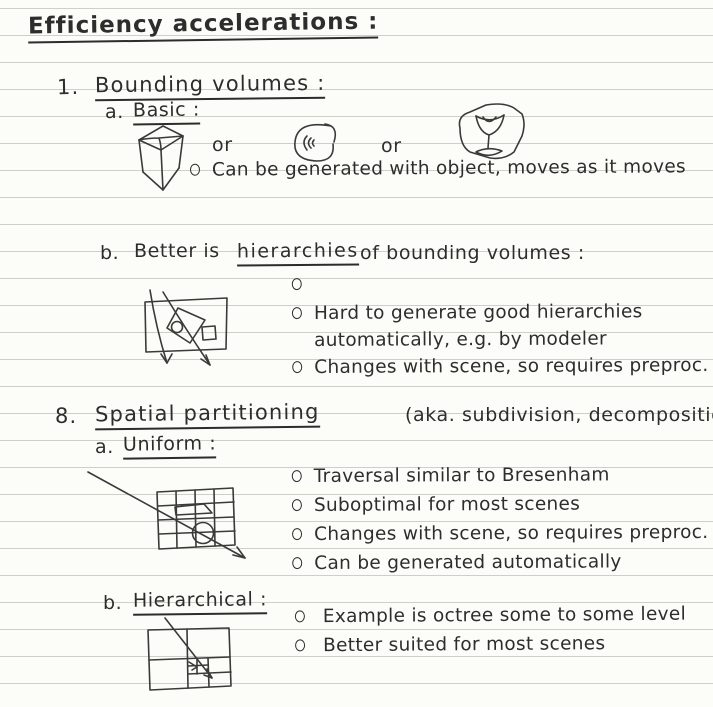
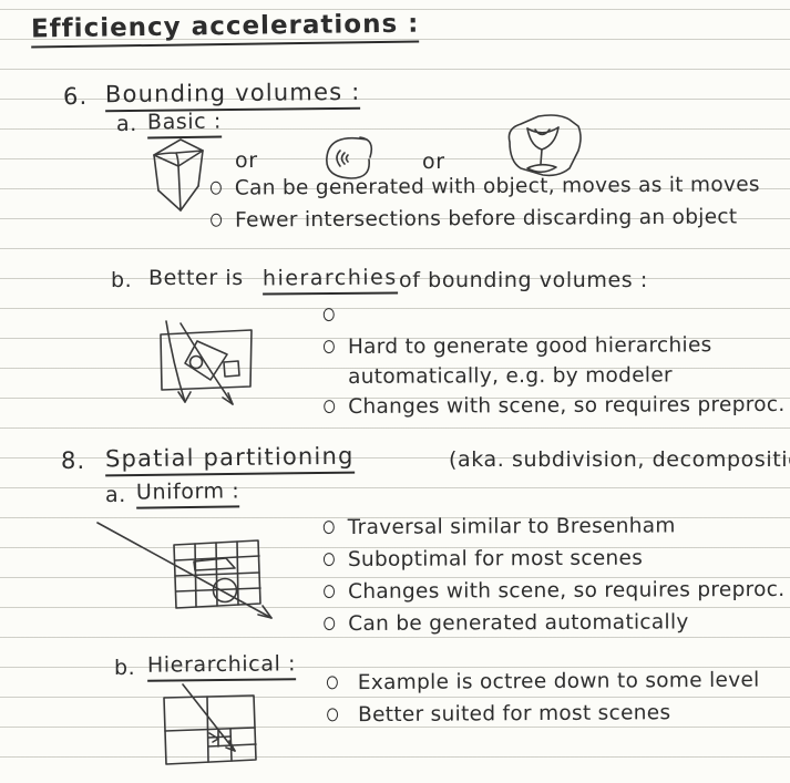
  Efficiency accelerations :
- 1.
+ 6.
  Bounding volumes :
  a.
  Basic :
  or
  or
  Can be generated with object, moves as it moves
+ Fewer intersections before discarding an object
  b.
  Better is
  hierarchies
  of bounding volumes :
  Hard to generate good hierarchies automatically, e.g. by modeler
  Changes with scene, so requires preproc.
  8.
  Spatial partitioning
  (aka. subdivision, decompositi
  a.
  Uniform :
  Traversal similar to Bresenham
  Suboptimal for most scenes
  Changes with scene, so requires preproc.
  Can be generated automatically
  b.
  Hierarchical :
- Example is octree some to some level
+ Example is octree down to some level
  Better suited for most scenes
